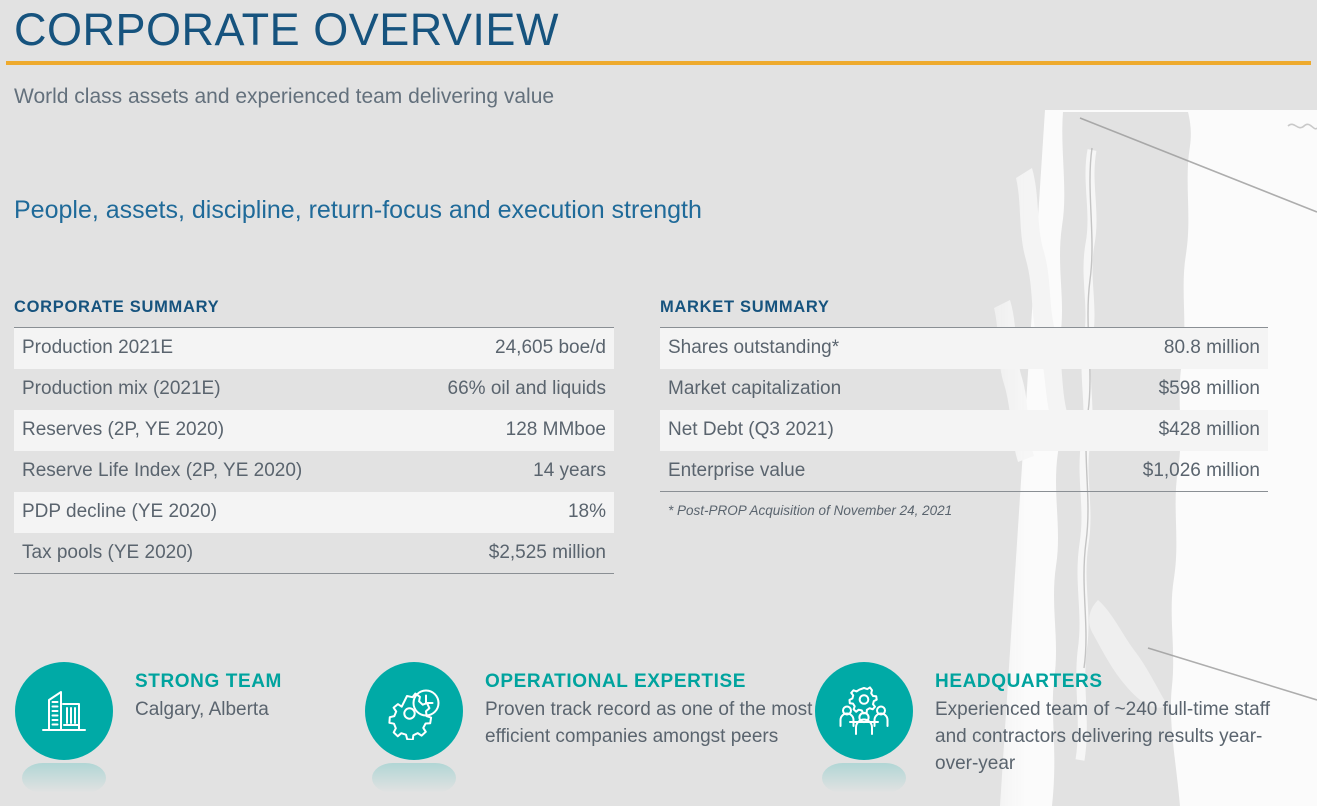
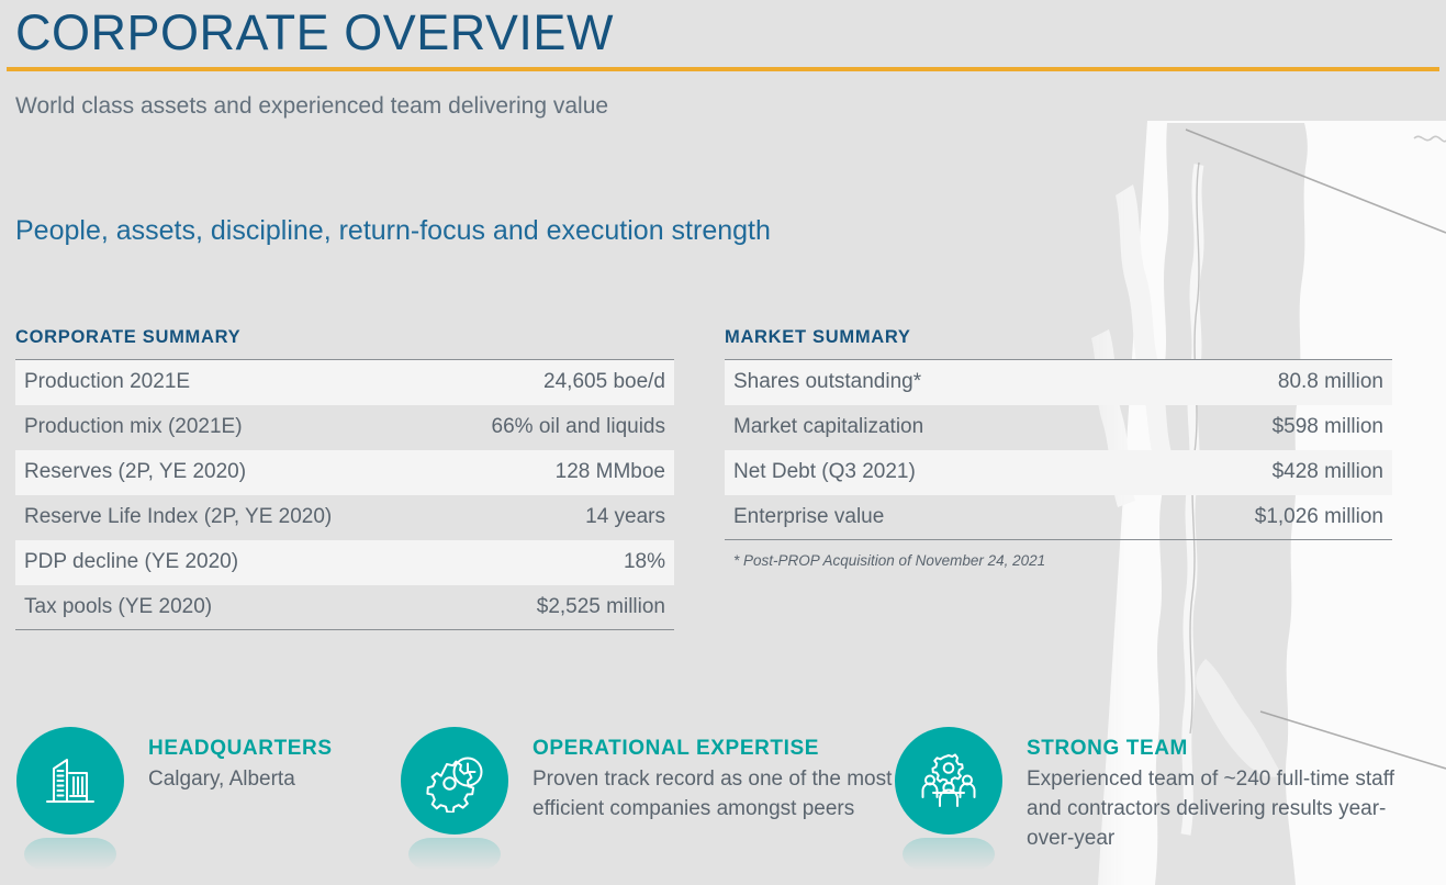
  CORPORATE OVERVIEW
  World class assets and experienced team delivering value
  People, assets, discipline, return-focus and execution strength
  CORPORATE SUMMARY
  Production 2021E	24,605 boe/d
  Production mix (2021E)	66% oil and liquids
  Reserves (2P, YE 2020)	128 MMboe
  Reserve Life Index (2P, YE 2020)	14 years
  PDP decline (YE 2020)	18%
  Tax pools (YE 2020)	$2,525 million
  MARKET SUMMARY
  Shares outstanding*	80.8 million
  Market capitalization	$598 million
  Net Debt (Q3 2021)	$428 million
  Enterprise value	$1,026 million
  * Post-PROP Acquisition of November 24, 2021
- STRONG TEAM
+ HEADQUARTERS
  Calgary, Alberta
  OPERATIONAL EXPERTISE
  Proven track record as one of the most efficient companies amongst peers
- HEADQUARTERS
+ STRONG TEAM
  Experienced team of ~240 full-time staff and contractors delivering results year-over-year
